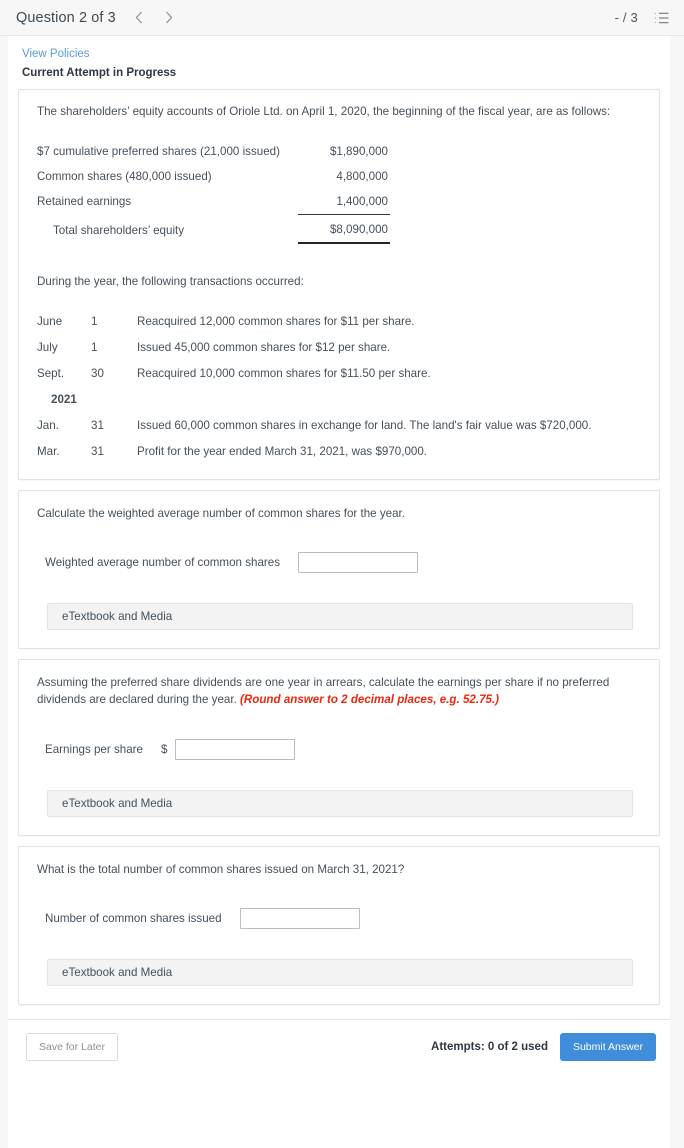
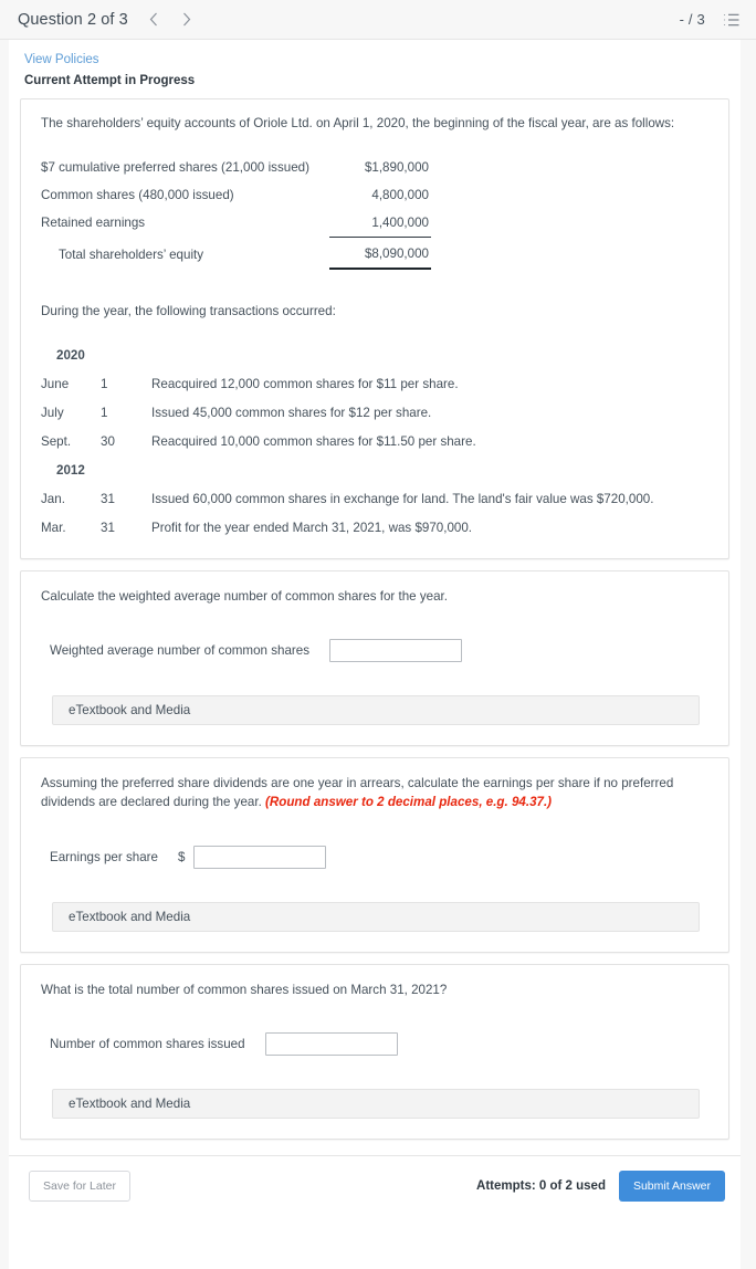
  Question 2 of 3
  - / 3
  View Policies
  Current Attempt in Progress
  The shareholders’ equity accounts of Oriole Ltd. on April 1, 2020, the beginning of the fiscal year, are as follows:
  $7 cumulative preferred shares (21,000 issued)	$1,890,000
  Common shares (480,000 issued)	4,800,000
  Retained earnings	1,400,000
  Total shareholders’ equity	$8,090,000
  During the year, the following transactions occurred:
+ 2020
  June	1	Reacquired 12,000 common shares for $11 per share.
  July	1	Issued 45,000 common shares for $12 per share.
  Sept.	30	Reacquired 10,000 common shares for $11.50 per share.
- 2021
+ 2012
  Jan.	31	Issued 60,000 common shares in exchange for land. The land's fair value was $720,000.
  Mar.	31	Profit for the year ended March 31, 2021, was $970,000.
  Calculate the weighted average number of common shares for the year.
  Weighted average number of common shares
  eTextbook and Media
- Assuming the preferred share dividends are one year in arrears, calculate the earnings per share if no preferred dividends are declared during the year. (Round answer to 2 decimal places, e.g. 52.75.)
+ Assuming the preferred share dividends are one year in arrears, calculate the earnings per share if no preferred dividends are declared during the year. (Round answer to 2 decimal places, e.g. 94.37.)
  Earnings per share
  $
  eTextbook and Media
  What is the total number of common shares issued on March 31, 2021?
  Number of common shares issued
  eTextbook and Media
  Save for Later
  Attempts: 0 of 2 used
  Submit Answer
